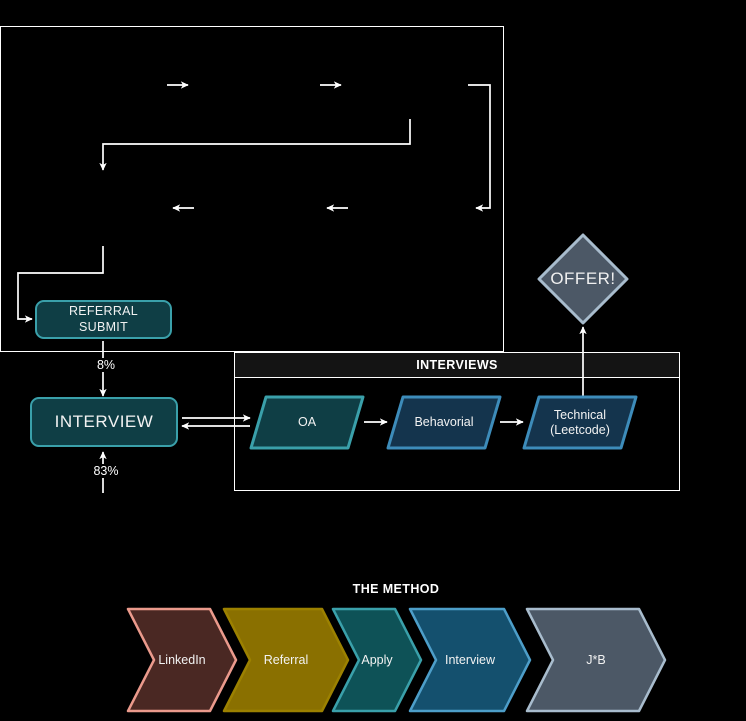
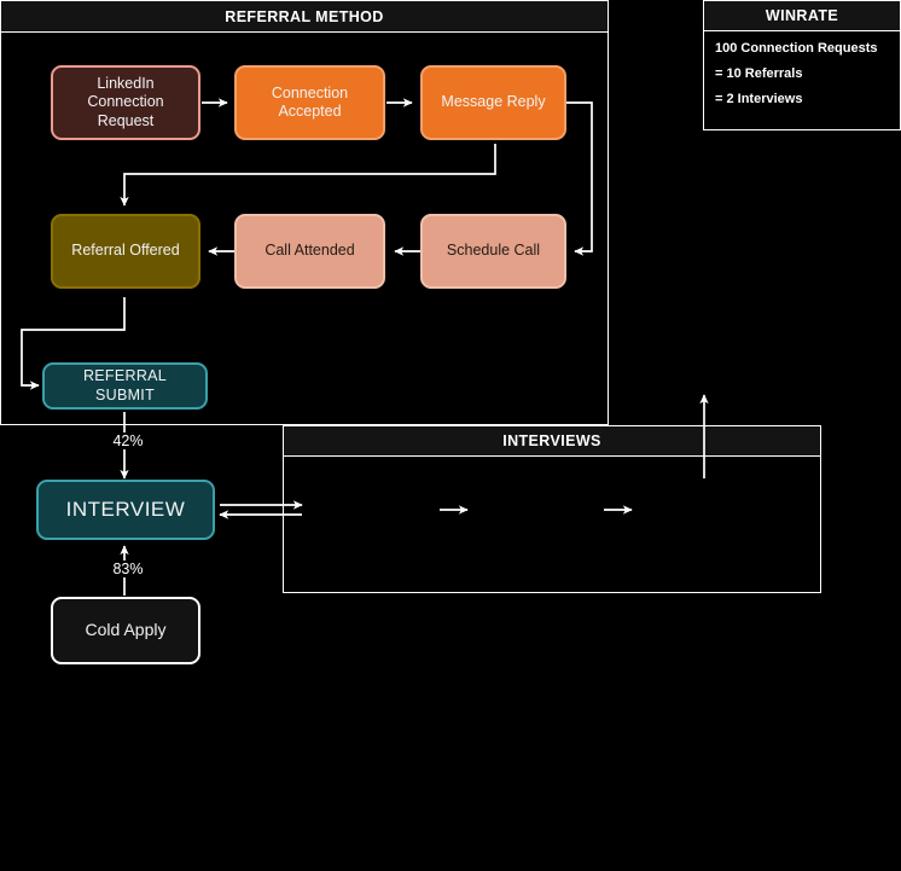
+ REFERRAL METHOD
+ WINRATE
+ 100 Connection Requests
+ = 10 Referrals
+ = 2 Interviews
  INTERVIEWS
+ LinkedIn Connection Request
+ Connection Accepted
+ Message Reply
+ Referral Offered
+ Call Attended
+ Schedule Call
  REFERRAL SUBMIT
  INTERVIEW
+ Cold Apply
- 8%
+ 42%
  83%
- OFFER!
- OA
- Behavorial
- Technical
- (Leetcode)
- THE METHOD
- LinkedIn
- Referral
- Apply
- Interview
- J*B
